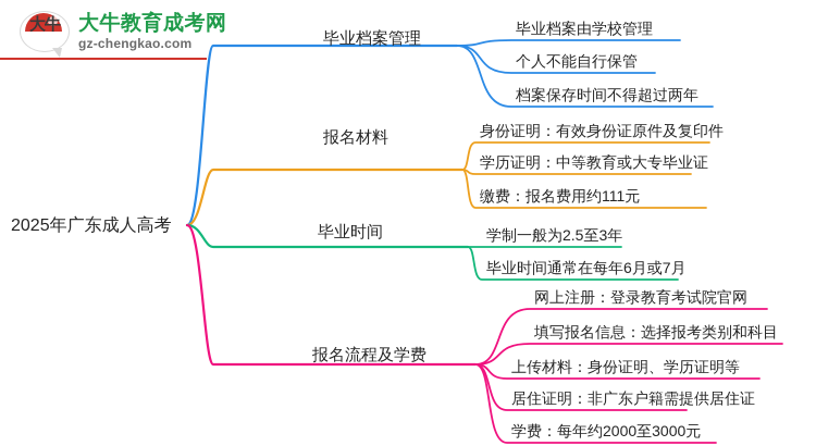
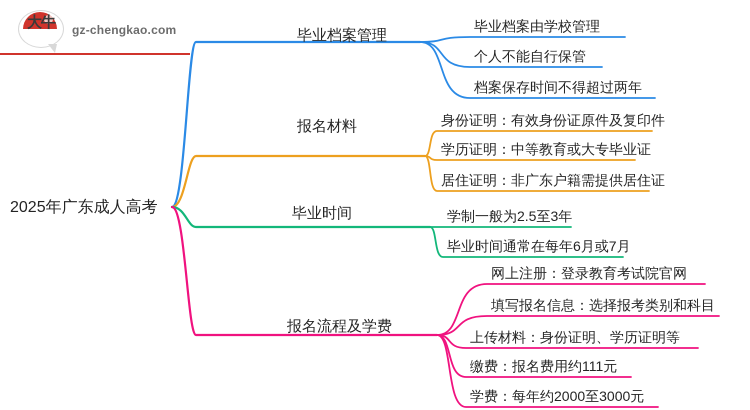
  大牛
- 大牛教育成考网
  gz-chengkao.com
  2025年广东成人高考
  毕业档案管理
  毕业档案由学校管理
  个人不能自行保管
  档案保存时间不得超过两年
  报名材料
  身份证明：有效身份证原件及复印件
  学历证明：中等教育或大专毕业证
- 缴费：报名费用约111元
+ 居住证明：非广东户籍需提供居住证
  毕业时间
  学制一般为2.5至3年
  毕业时间通常在每年6月或7月
  报名流程及学费
  网上注册：登录教育考试院官网
  填写报名信息：选择报考类别和科目
  上传材料：身份证明、学历证明等
- 居住证明：非广东户籍需提供居住证
+ 缴费：报名费用约111元
  学费：每年约2000至3000元
